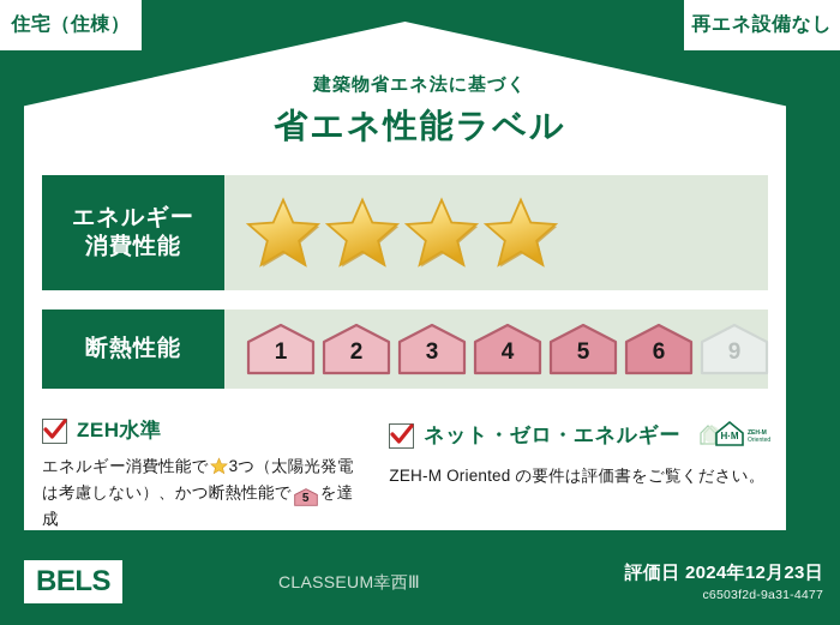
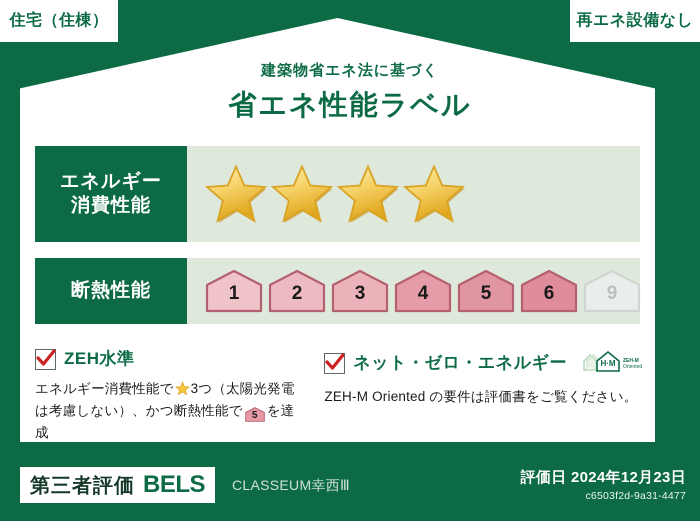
  住宅（住棟）
  再エネ設備なし
  建築物省エネ法に基づく
  省エネ性能ラベル
  エネルギー
  消費性能
  断熱性能
  1
  2
  3
  4
  5
  6
  9
  ZEH水準
  エネルギー消費性能で 3つ（太陽光発電
  は考慮しない）、かつ断熱性能で
  5
  を達成
  ネット・ゼロ・エネルギー
  H·M
  ZEH-M Oriented の要件は評価書をご覧ください。
+ 第三者評価
  BELS
  CLASSEUM幸西Ⅲ
  評価日 2024年12月23日
  c6503f2d-9a31-4477
